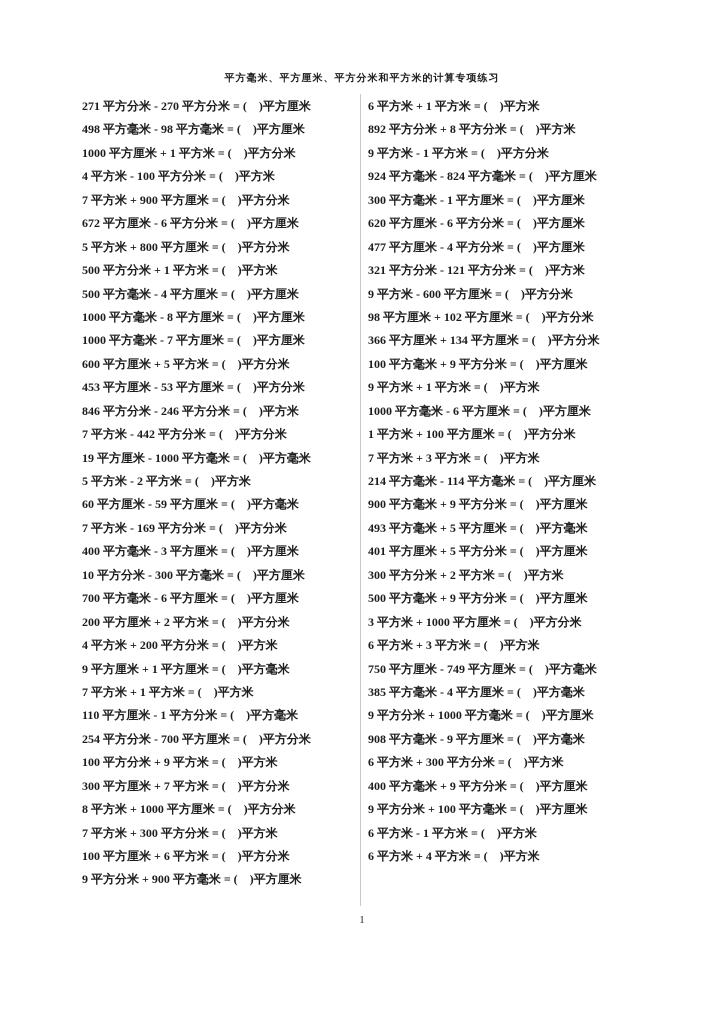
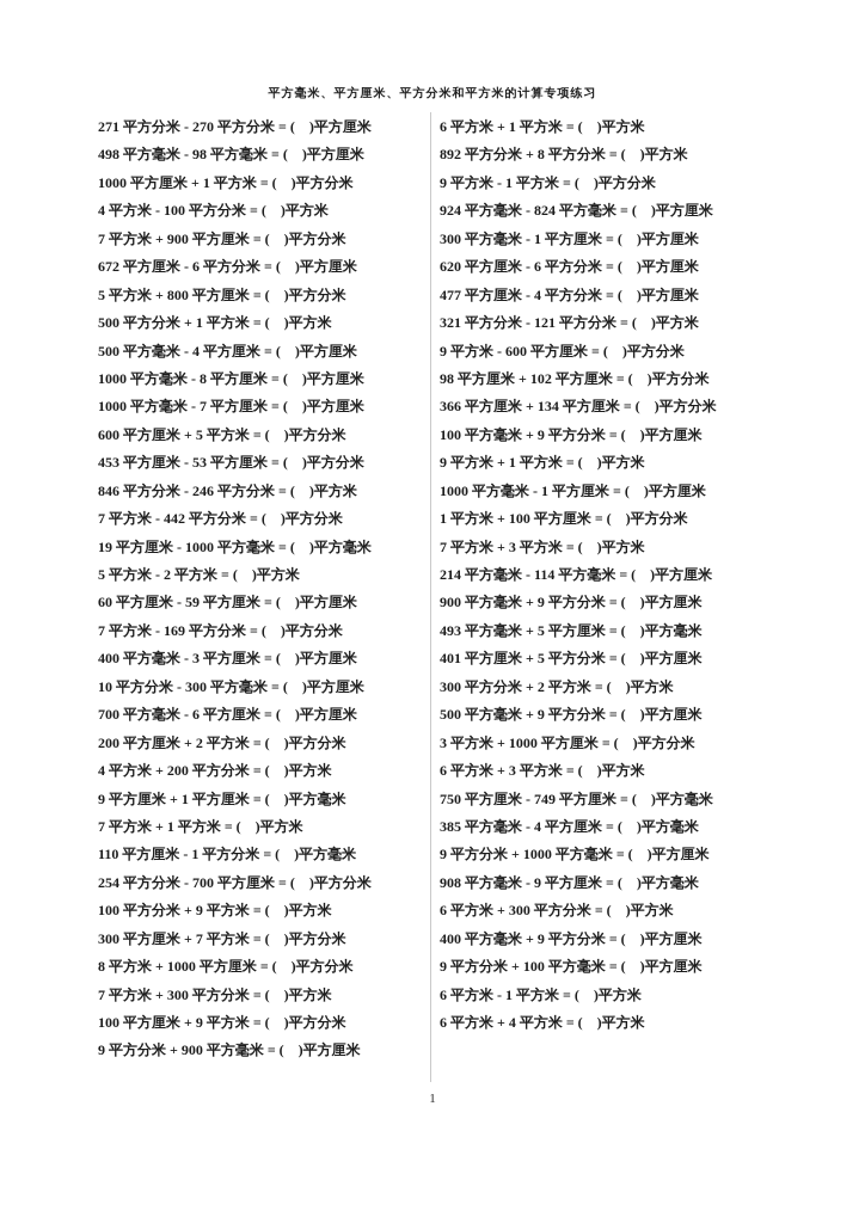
  平方毫米、平方厘米、平方分米和平方米的计算专项练习
  271 平方分米 - 270 平方分米 = ( )平方厘米
  498 平方毫米 - 98 平方毫米 = ( )平方厘米
  1000 平方厘米 + 1 平方米 = ( )平方分米
  4 平方米 - 100 平方分米 = ( )平方米
  7 平方米 + 900 平方厘米 = ( )平方分米
  672 平方厘米 - 6 平方分米 = ( )平方厘米
  5 平方米 + 800 平方厘米 = ( )平方分米
  500 平方分米 + 1 平方米 = ( )平方米
  500 平方毫米 - 4 平方厘米 = ( )平方厘米
  1000 平方毫米 - 8 平方厘米 = ( )平方厘米
  1000 平方毫米 - 7 平方厘米 = ( )平方厘米
  600 平方厘米 + 5 平方米 = ( )平方分米
  453 平方厘米 - 53 平方厘米 = ( )平方分米
  846 平方分米 - 246 平方分米 = ( )平方米
  7 平方米 - 442 平方分米 = ( )平方分米
  19 平方厘米 - 1000 平方毫米 = ( )平方毫米
  5 平方米 - 2 平方米 = ( )平方米
- 60 平方厘米 - 59 平方厘米 = ( )平方毫米
+ 60 平方厘米 - 59 平方厘米 = ( )平方厘米
  7 平方米 - 169 平方分米 = ( )平方分米
  400 平方毫米 - 3 平方厘米 = ( )平方厘米
  10 平方分米 - 300 平方毫米 = ( )平方厘米
  700 平方毫米 - 6 平方厘米 = ( )平方厘米
  200 平方厘米 + 2 平方米 = ( )平方分米
  4 平方米 + 200 平方分米 = ( )平方米
  9 平方厘米 + 1 平方厘米 = ( )平方毫米
  7 平方米 + 1 平方米 = ( )平方米
  110 平方厘米 - 1 平方分米 = ( )平方毫米
  254 平方分米 - 700 平方厘米 = ( )平方分米
  100 平方分米 + 9 平方米 = ( )平方米
  300 平方厘米 + 7 平方米 = ( )平方分米
  8 平方米 + 1000 平方厘米 = ( )平方分米
  7 平方米 + 300 平方分米 = ( )平方米
- 100 平方厘米 + 6 平方米 = ( )平方分米
+ 100 平方厘米 + 9 平方米 = ( )平方分米
  9 平方分米 + 900 平方毫米 = ( )平方厘米
  6 平方米 + 1 平方米 = ( )平方米
  892 平方分米 + 8 平方分米 = ( )平方米
  9 平方米 - 1 平方米 = ( )平方分米
  924 平方毫米 - 824 平方毫米 = ( )平方厘米
  300 平方毫米 - 1 平方厘米 = ( )平方厘米
  620 平方厘米 - 6 平方分米 = ( )平方厘米
  477 平方厘米 - 4 平方分米 = ( )平方厘米
  321 平方分米 - 121 平方分米 = ( )平方米
  9 平方米 - 600 平方厘米 = ( )平方分米
  98 平方厘米 + 102 平方厘米 = ( )平方分米
  366 平方厘米 + 134 平方厘米 = ( )平方分米
  100 平方毫米 + 9 平方分米 = ( )平方厘米
  9 平方米 + 1 平方米 = ( )平方米
- 1000 平方毫米 - 6 平方厘米 = ( )平方厘米
+ 1000 平方毫米 - 1 平方厘米 = ( )平方厘米
  1 平方米 + 100 平方厘米 = ( )平方分米
  7 平方米 + 3 平方米 = ( )平方米
  214 平方毫米 - 114 平方毫米 = ( )平方厘米
  900 平方毫米 + 9 平方分米 = ( )平方厘米
  493 平方毫米 + 5 平方厘米 = ( )平方毫米
  401 平方厘米 + 5 平方分米 = ( )平方厘米
  300 平方分米 + 2 平方米 = ( )平方米
  500 平方毫米 + 9 平方分米 = ( )平方厘米
  3 平方米 + 1000 平方厘米 = ( )平方分米
  6 平方米 + 3 平方米 = ( )平方米
  750 平方厘米 - 749 平方厘米 = ( )平方毫米
  385 平方毫米 - 4 平方厘米 = ( )平方毫米
  9 平方分米 + 1000 平方毫米 = ( )平方厘米
  908 平方毫米 - 9 平方厘米 = ( )平方毫米
  6 平方米 + 300 平方分米 = ( )平方米
  400 平方毫米 + 9 平方分米 = ( )平方厘米
  9 平方分米 + 100 平方毫米 = ( )平方厘米
  6 平方米 - 1 平方米 = ( )平方米
  6 平方米 + 4 平方米 = ( )平方米
  1
